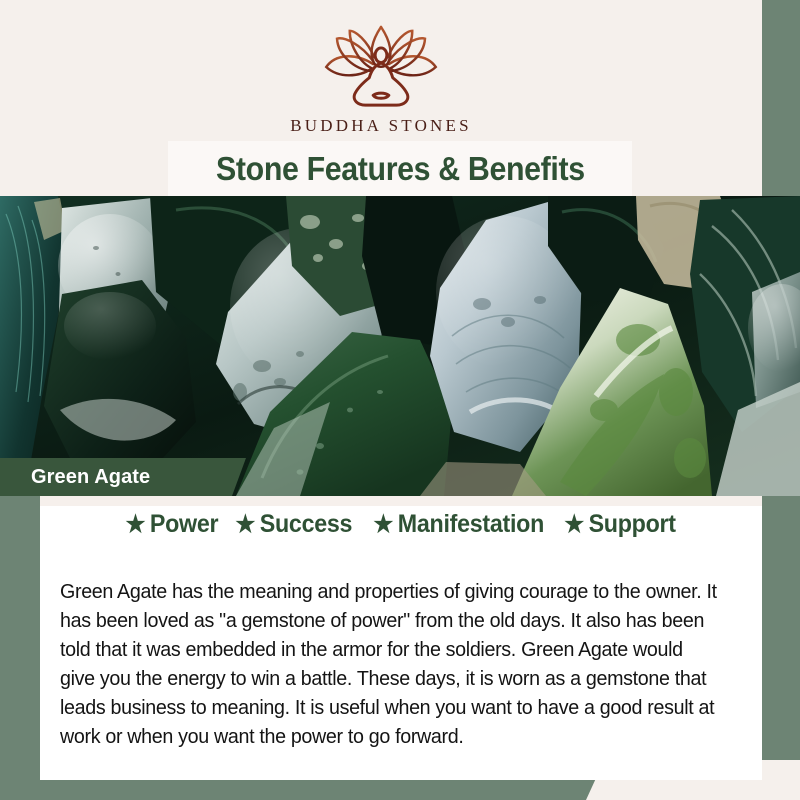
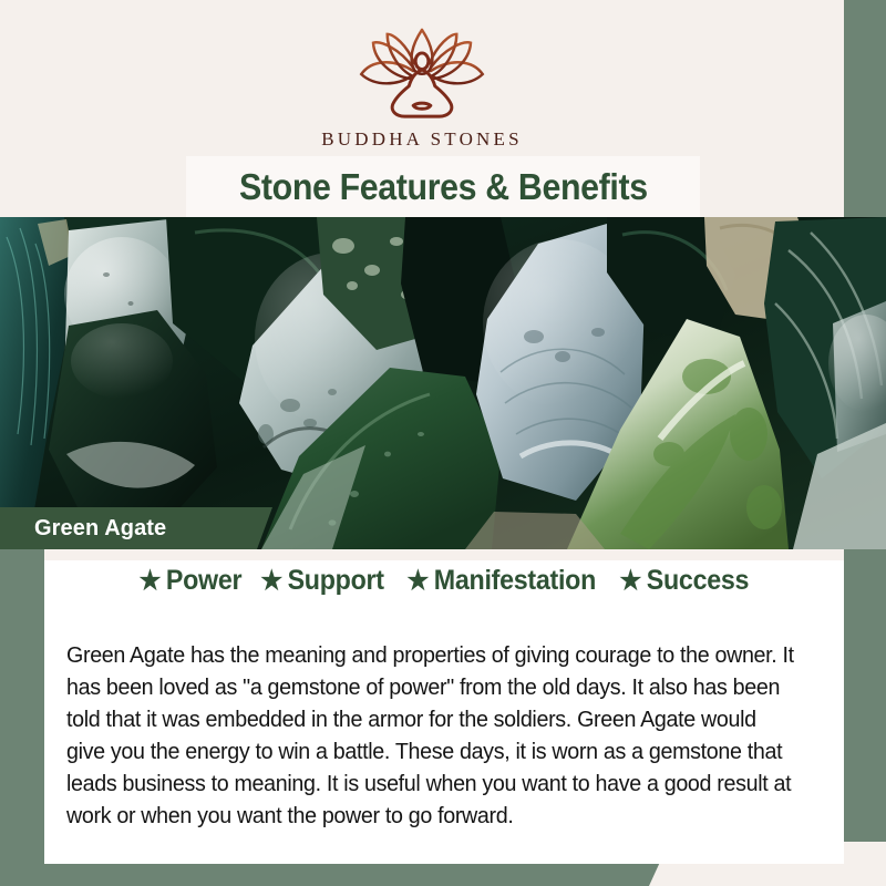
  BUDDHA STONES
  Stone Features & Benefits
  Green Agate
  ★
  Power
  ★
- Success
+ Support
  ★
  Manifestation
  ★
- Support
+ Success
  Green Agate has the meaning and properties of giving courage to the owner. It has been loved as "a gemstone of power" from the old days. It also has been told that it was embedded in the armor for the soldiers. Green Agate would give you the energy to win a battle. These days, it is worn as a gemstone that leads business to meaning. It is useful when you want to have a good result at work or when you want the power to go forward.
